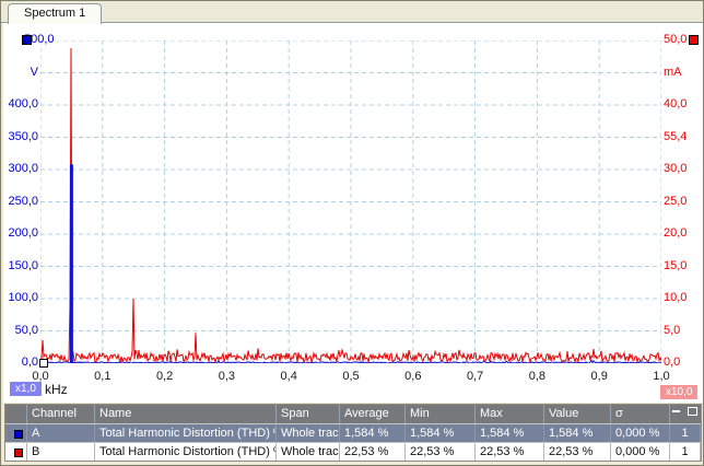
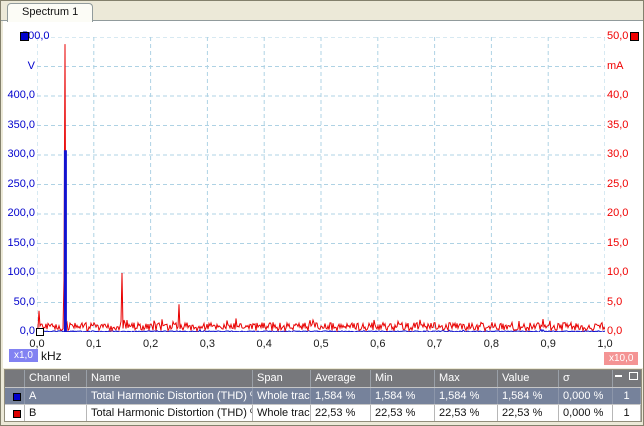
  Spectrum 1
  x1,0
  kHz
  x10,0
  00,0
  V
  400,0
  350,0
  300,0
  250,0
  200,0
  150,0
  100,0
  50,0
  0,0
  50,0
  mA
  40,0
- 55,4
+ 35,0
  30,0
  25,0
  20,0
  15,0
  10,0
  5,0
  0,0
  0,0
  0,1
  0,2
  0,3
  0,4
  0,5
  0,6
  0,7
  0,8
  0,9
  1,0
  Channel
  Name
  Span
  Average
  Min
  Max
  Value
  σ
  A
  Total Harmonic Distortion (THD)
  Whole trac
  1,584 %
  1,584 %
  1,584 %
  1,584 %
  0,000 %
  1
  B
  Total Harmonic Distortion (THD)
  Whole trac
  22,53 %
  22,53 %
  22,53 %
  22,53 %
  0,000 %
  1
